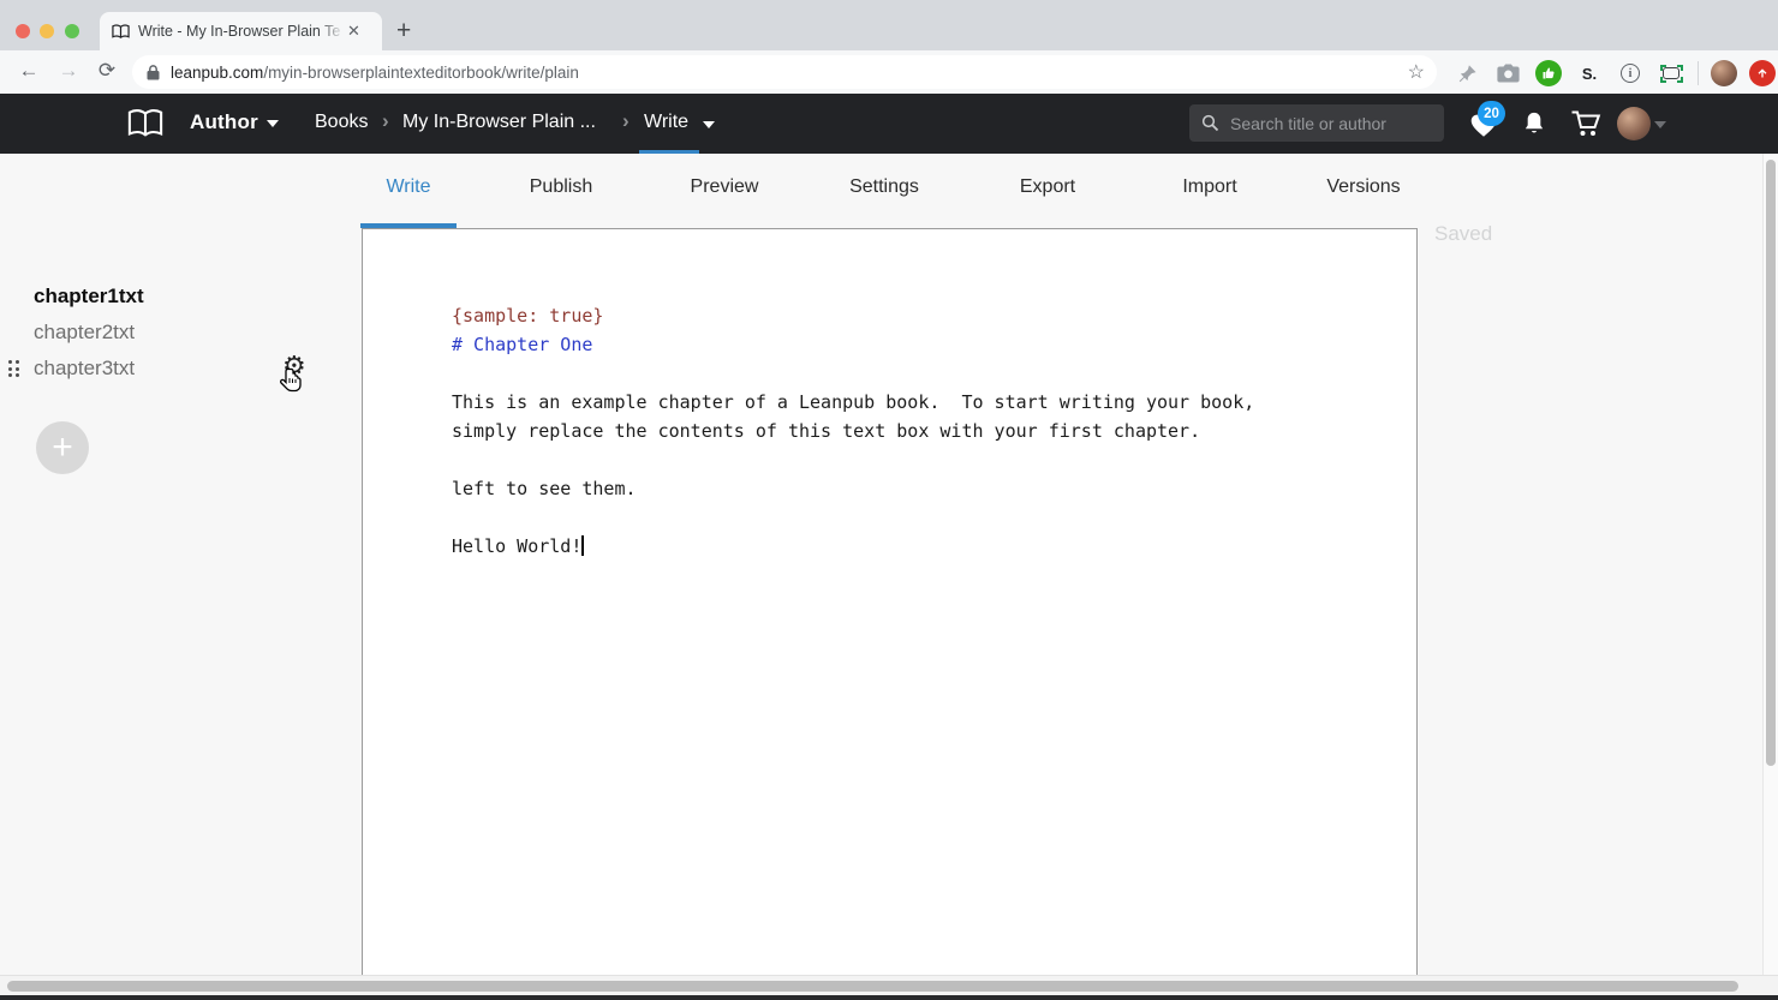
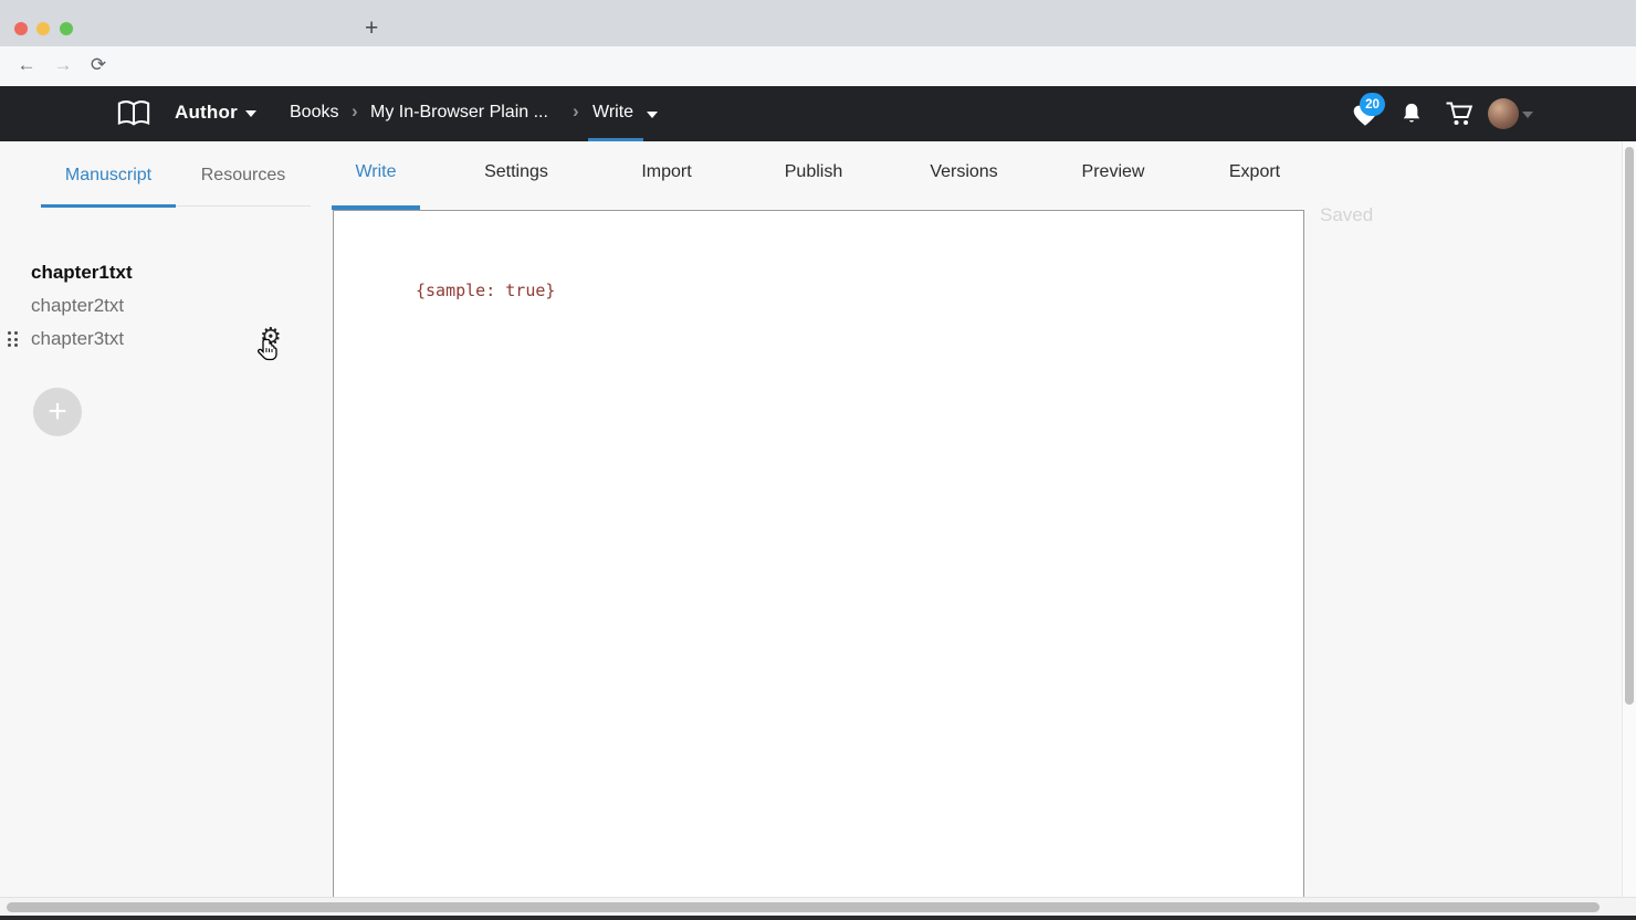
- Write - My In-Browser Plain Te
- ✕
  +
  ←
  →
  ⟳
- leanpub.com/myin-browserplaintexteditorbook/write/plain
- ☆
- S.
- i
  Author
  Books
  ›
  My In-Browser Plain ...
  ›
  Write
- Search title or author
  20
+ Manuscript
+ Resources
  Write
- Publish
+ Settings
- Preview
+ Import
- Settings
+ Publish
- Export
+ Versions
- Import
+ Preview
- Versions
+ Export
  Saved
  chapter1txt
  chapter2txt
  chapter3txt
  ⚙
  +
  {sample: true}
- # Chapter One
- This is an example chapter of a Leanpub book. To start writing your book,
- simply replace the contents of this text box with your first chapter.
- left to see them.
- Hello World!
